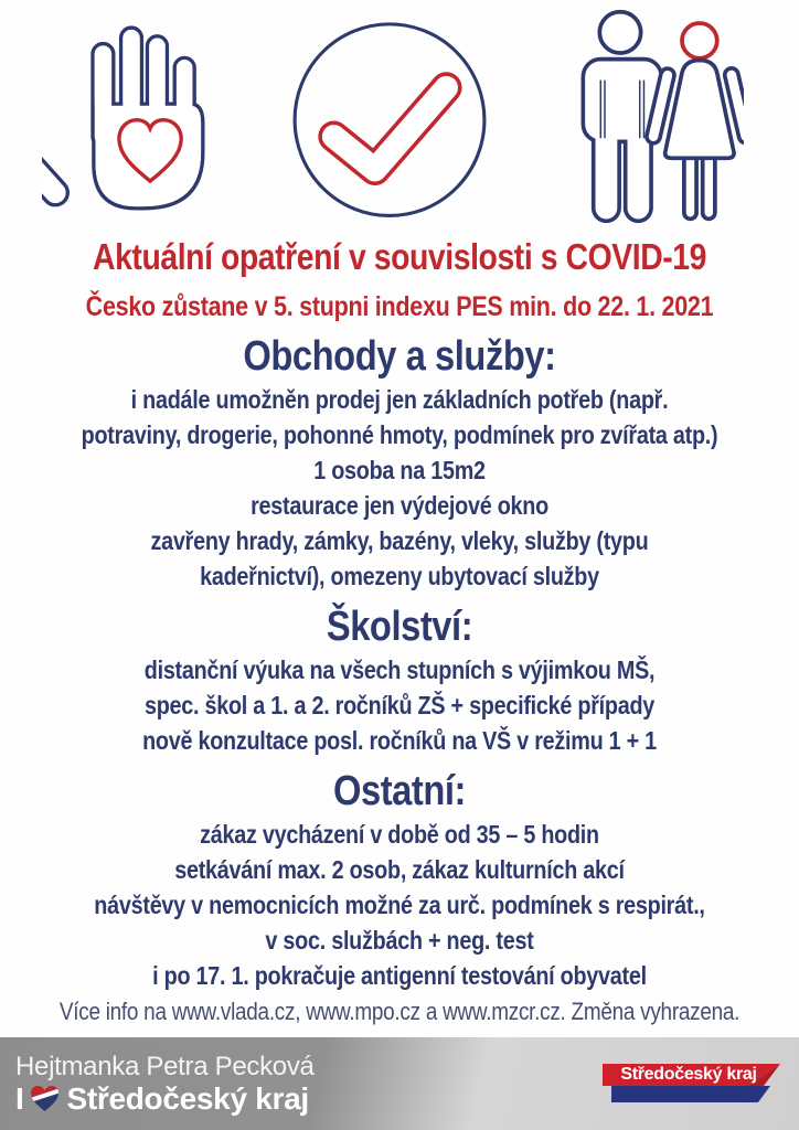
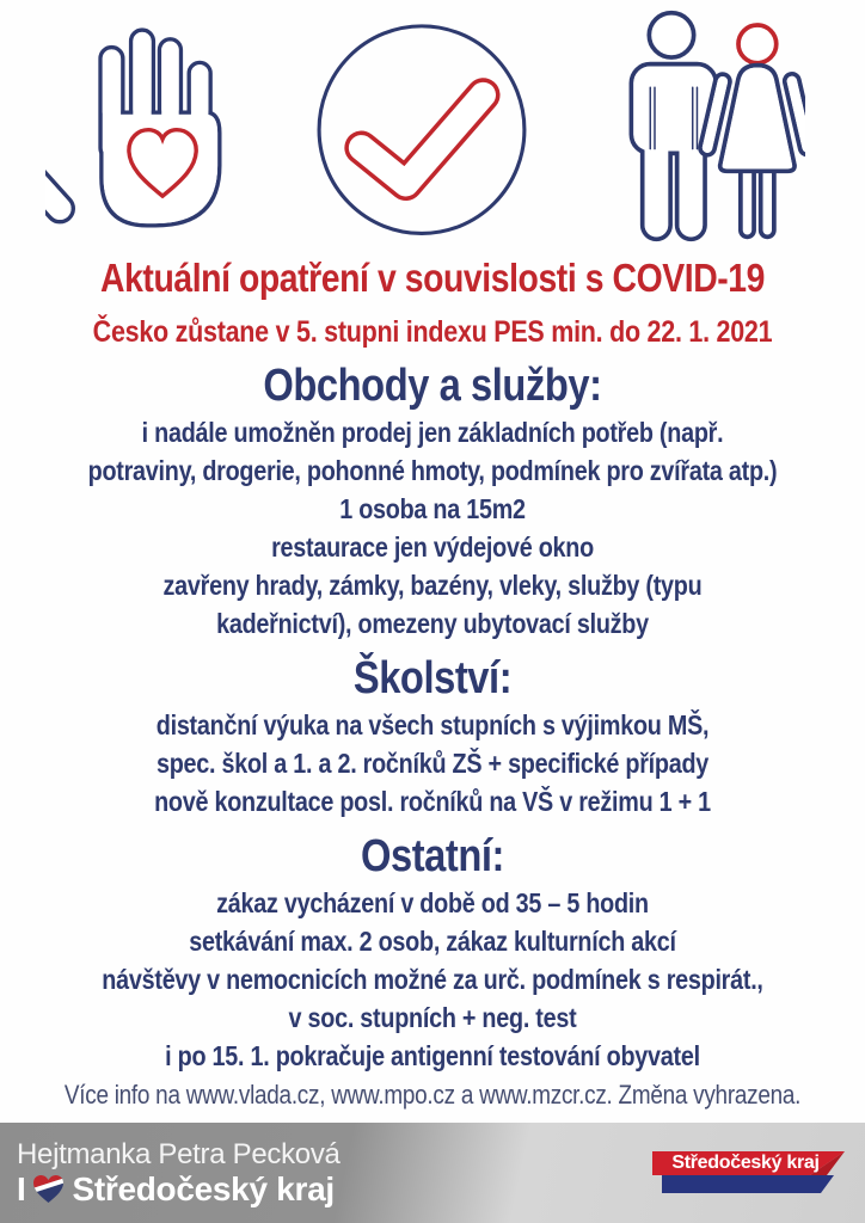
  Aktuální opatření v souvislosti s COVID-19
  Česko zůstane v 5. stupni indexu PES min. do 22. 1. 2021
  Obchody a služby:
  i nadále umožněn prodej jen základních potřeb (např.
  potraviny, drogerie, pohonné hmoty, podmínek pro zvířata atp.)
  1 osoba na 15m2
  restaurace jen výdejové okno
  zavřeny hrady, zámky, bazény, vleky, služby (typu
  kadeřnictví), omezeny ubytovací služby
  Školství:
  distanční výuka na všech stupních s výjimkou MŠ,
  spec. škol a 1. a 2. ročníků ZŠ + specifické případy
  nově konzultace posl. ročníků na VŠ v režimu 1 + 1
  Ostatní:
  zákaz vycházení v době od 35 – 5 hodin
  setkávání max. 2 osob, zákaz kulturních akcí
  návštěvy v nemocnicích možné za urč. podmínek s respirát.,
- v soc. službách + neg. test
+ v soc. stupních + neg. test
- i po 17. 1. pokračuje antigenní testování obyvatel
+ i po 15. 1. pokračuje antigenní testování obyvatel
  Více info na www.vlada.cz, www.mpo.cz a www.mzcr.cz. Změna vyhrazena.
  Hejtmanka Petra Pecková
  I
  Středočeský kraj
  Středočeský kraj
